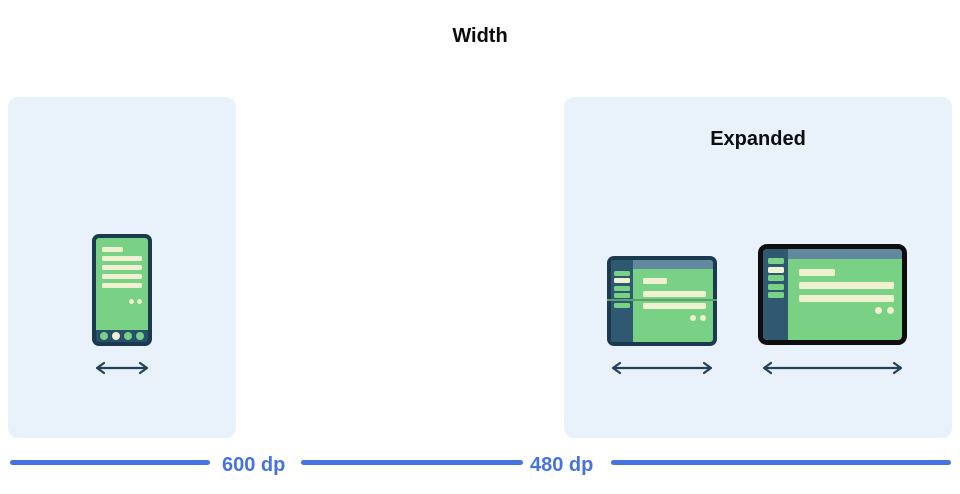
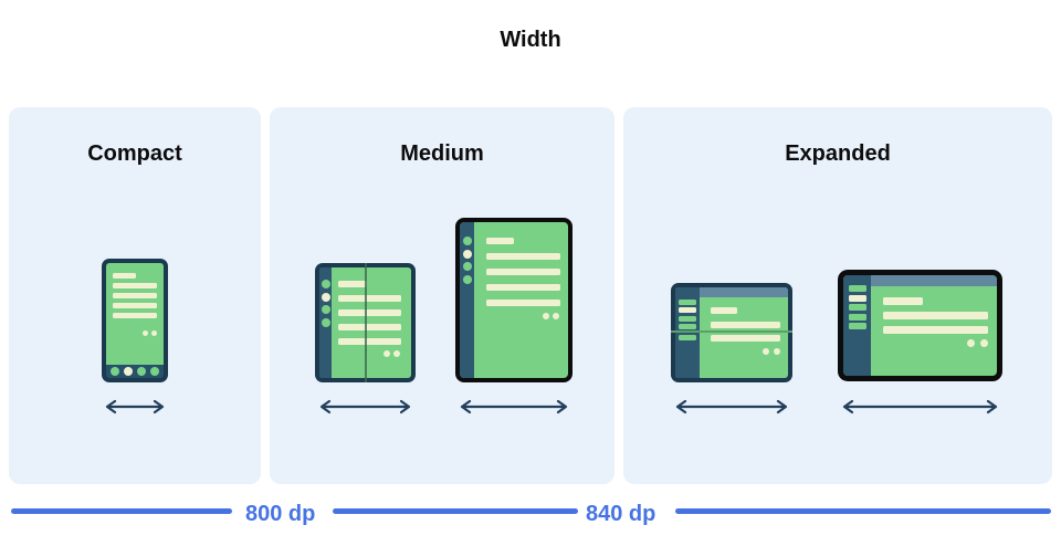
  Width
+ Compact
+ Medium
  Expanded
- 600 dp
+ 800 dp
- 480 dp
+ 840 dp
